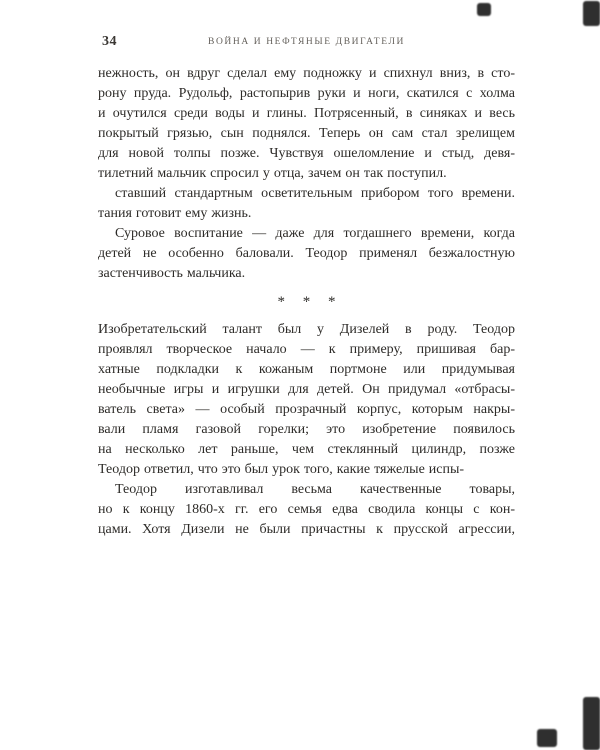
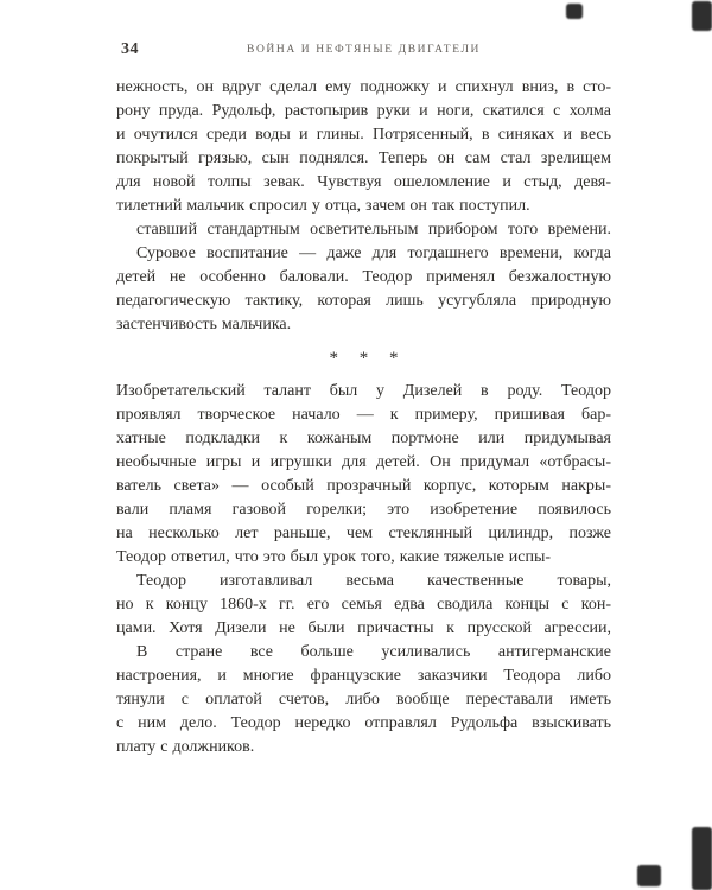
  34
  ВОЙНА И НЕФТЯНЫЕ ДВИГАТЕЛИ
  нежность, он вдруг сделал ему подножку и спихнул вниз, в сто-
  рону пруда. Рудольф, растопырив руки и ноги, скатился с холма
  и очутился среди воды и глины. Потрясенный, в синяках и весь
  покрытый грязью, сын поднялся. Теперь он сам стал зрелищем
- для новой толпы позже. Чувствуя ошеломление и стыд, девя-
+ для новой толпы зевак. Чувствуя ошеломление и стыд, девя-
  тилетний мальчик спросил у отца, зачем он так поступил.
  ставший стандартным осветительным прибором того времени.
- тания готовит ему жизнь.
  Суровое воспитание — даже для тогдашнего времени, когда
  детей не особенно баловали. Теодор применял безжалостную
+ педагогическую тактику, которая лишь усугубляла природную
  застенчивость мальчика.
  * * *
  Изобретательский талант был у Дизелей в роду. Теодор
  проявлял творческое начало — к примеру, пришивая бар-
  хатные подкладки к кожаным портмоне или придумывая
  необычные игры и игрушки для детей. Он придумал «отбрасы-
  ватель света» — особый прозрачный корпус, которым накры-
  вали пламя газовой горелки; это изобретение появилось
  на несколько лет раньше, чем стеклянный цилиндр, позже
  Теодор ответил, что это был урок того, какие тяжелые испы-
  Теодор изготавливал весьма качественные товары,
  но к концу 1860-х гг. его семья едва сводила концы с кон-
  цами. Хотя Дизели не были причастны к прусской агрессии,
+ В стране все больше усиливались антигерманские
+ настроения, и многие французские заказчики Теодора либо
+ тянули с оплатой счетов, либо вообще переставали иметь
+ с ним дело. Теодор нередко отправлял Рудольфа взыскивать
+ плату с должников.
